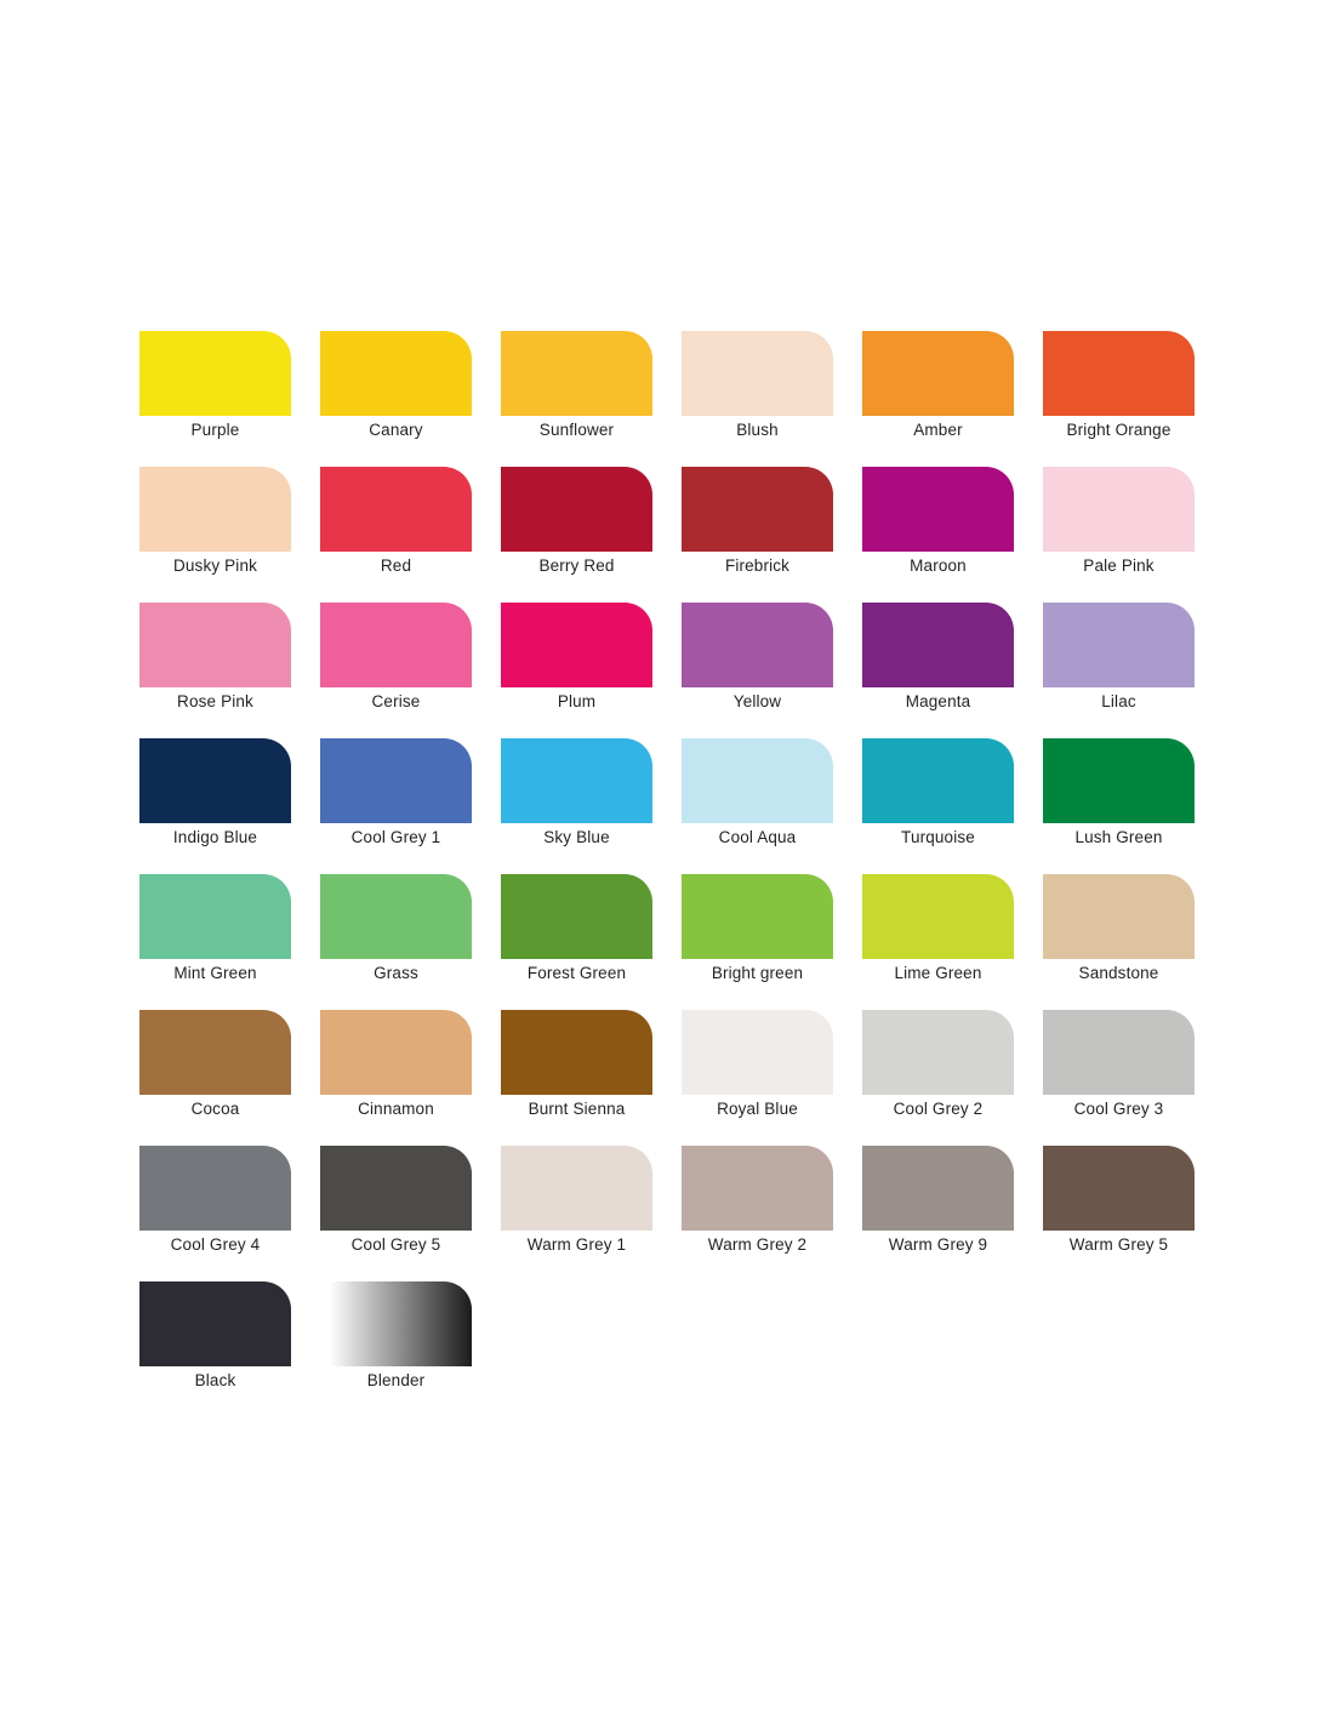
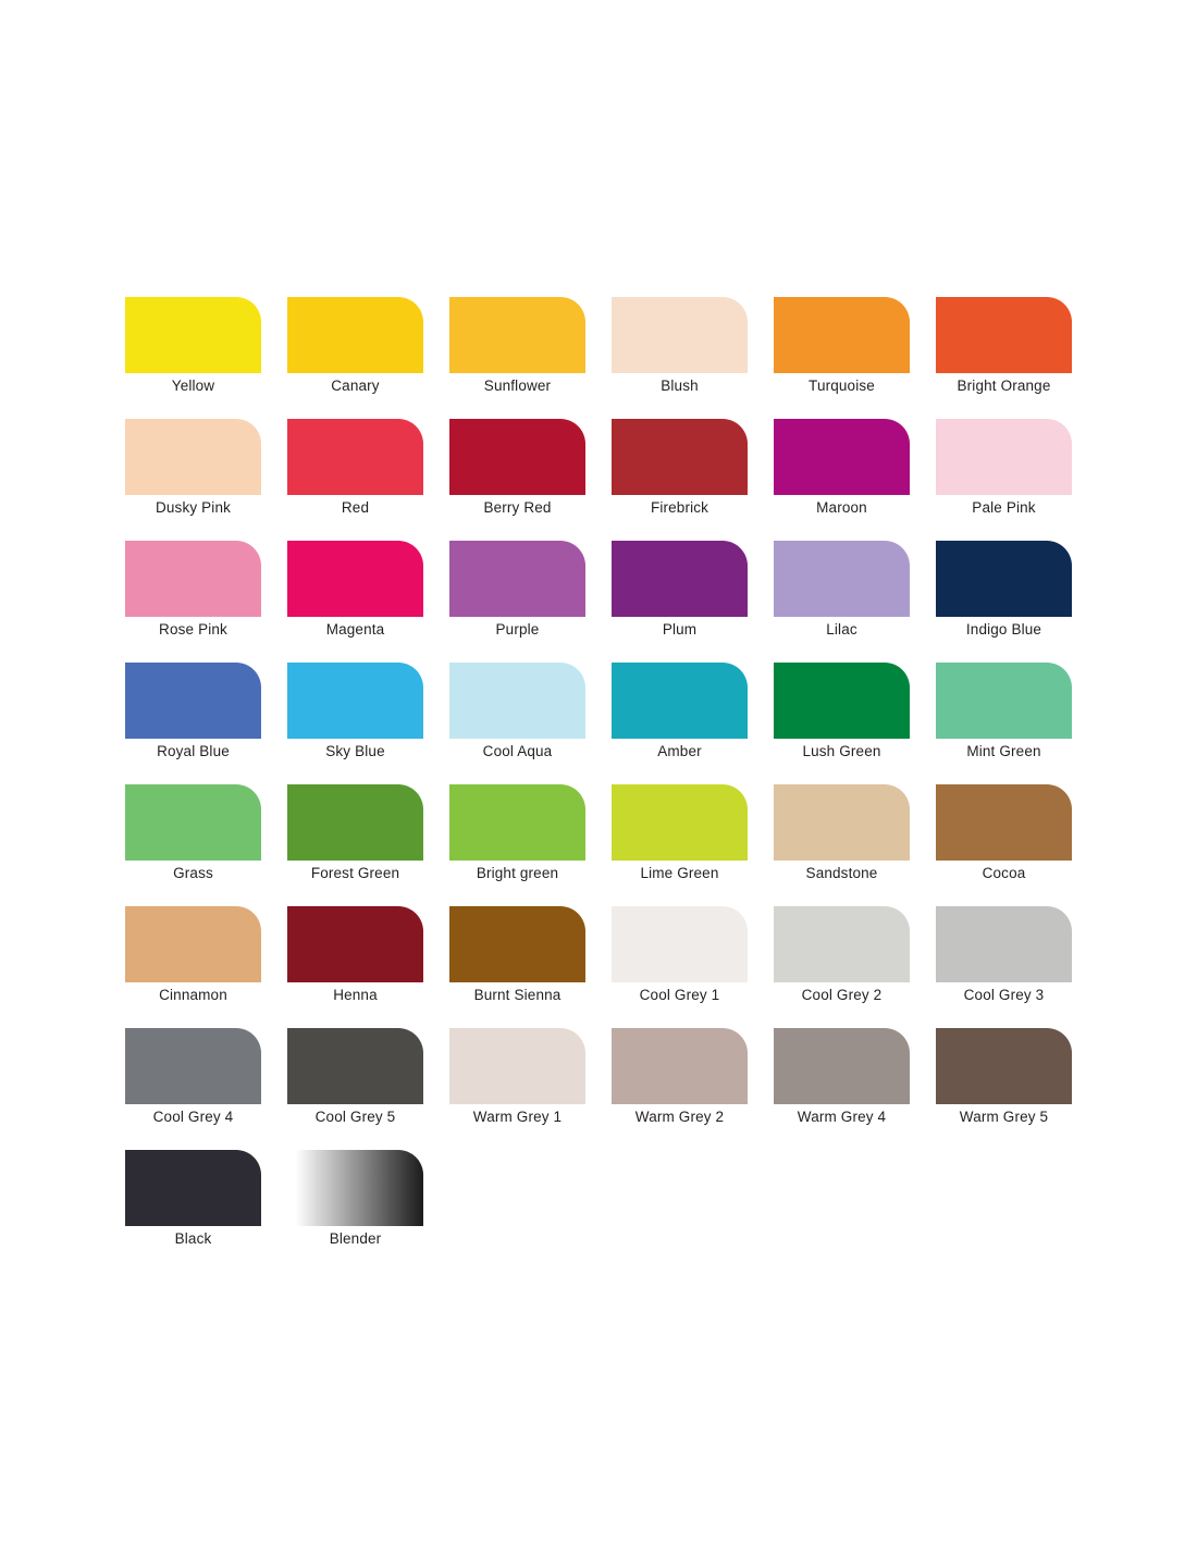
- Purple
+ Yellow
  Canary
  Sunflower
  Blush
- Amber
+ Turquoise
  Bright Orange
  Dusky Pink
  Red
  Berry Red
  Firebrick
  Maroon
  Pale Pink
  Rose Pink
- Cerise
- Plum
+ Magenta
- Yellow
+ Purple
- Magenta
+ Plum
  Lilac
  Indigo Blue
- Cool Grey 1
+ Royal Blue
  Sky Blue
  Cool Aqua
- Turquoise
+ Amber
  Lush Green
  Mint Green
  Grass
  Forest Green
  Bright green
  Lime Green
  Sandstone
  Cocoa
  Cinnamon
+ Henna
  Burnt Sienna
- Royal Blue
+ Cool Grey 1
  Cool Grey 2
  Cool Grey 3
  Cool Grey 4
  Cool Grey 5
  Warm Grey 1
  Warm Grey 2
- Warm Grey 9
+ Warm Grey 4
  Warm Grey 5
  Black
  Blender
